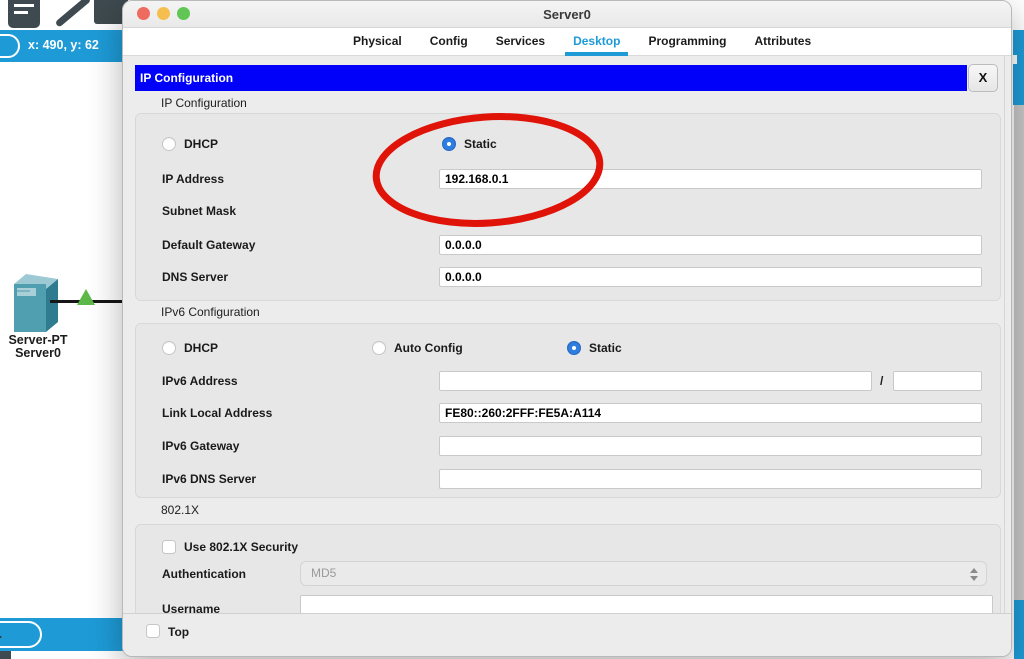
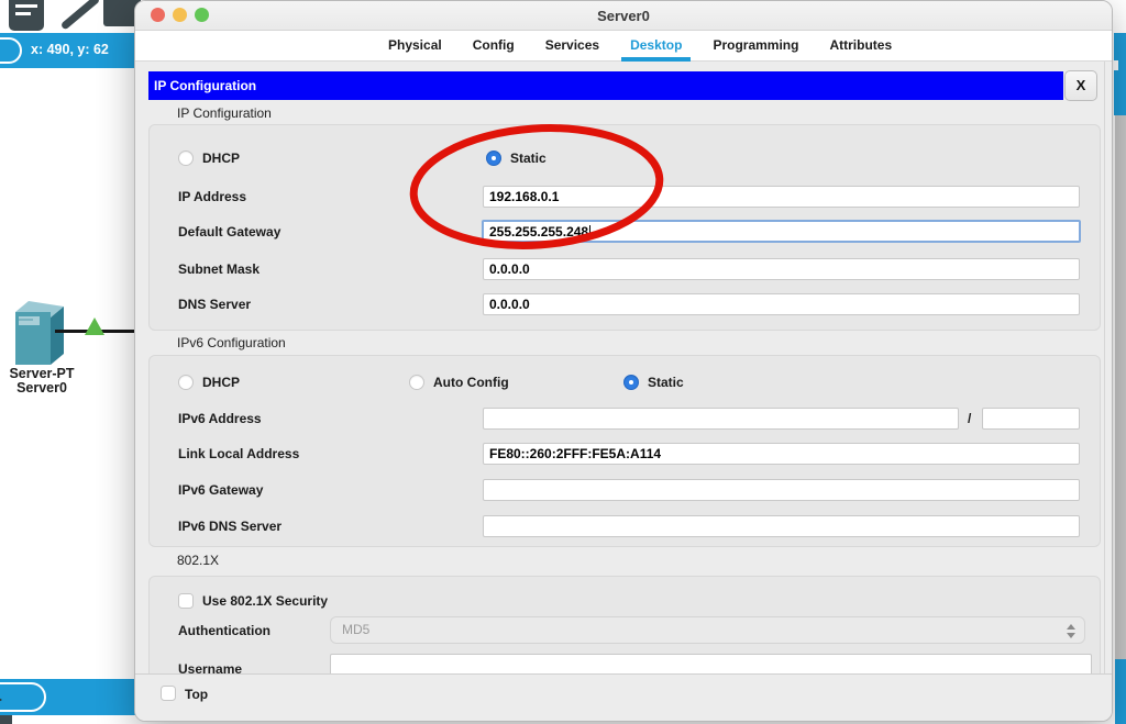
  x: 490, y: 62
  Server-PT
  Server0
  Server0
  Physical
  Config
  Services
  Desktop
  Programming
  Attributes
  IP Configuration
  X
  IP Configuration
  DHCP
  Static
  IP Address
  192.168.0.1
- Subnet Mask
+ Default Gateway
+ 255.255.255.248
- Default Gateway
+ Subnet Mask
  0.0.0.0
  DNS Server
  0.0.0.0
  IPv6 Configuration
  DHCP
  Auto Config
  Static
  IPv6 Address
  /
  Link Local Address
  FE80::260:2FFF:FE5A:A114
  IPv6 Gateway
  IPv6 DNS Server
  802.1X
  Use 802.1X Security
  Authentication
  MD5
  Username
  Top
